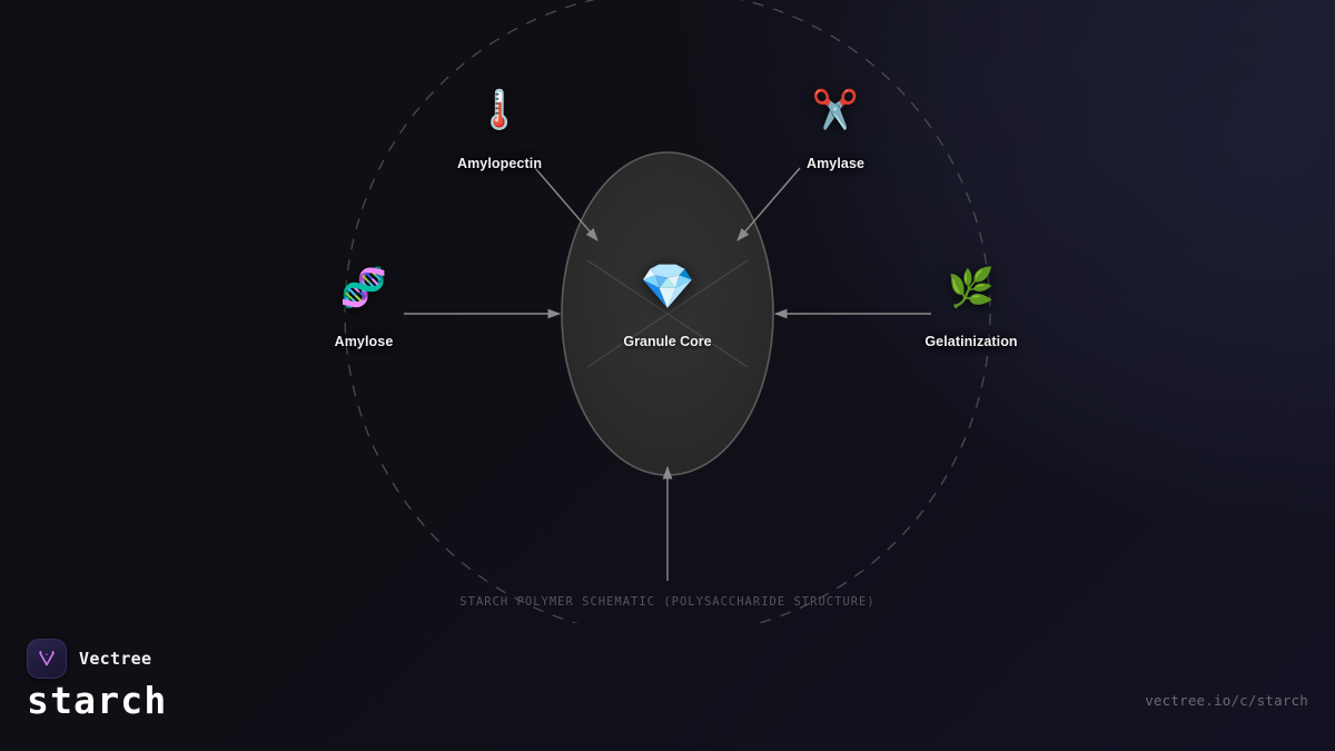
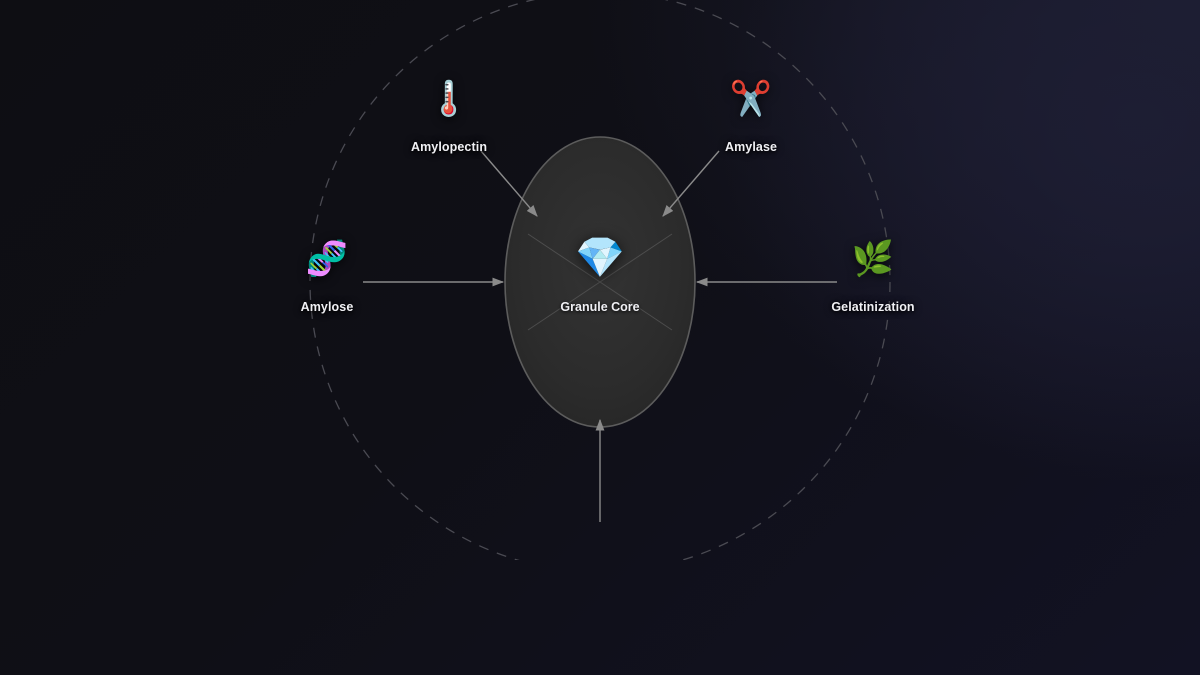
  💎
  Granule Core
  🌡️
  Amylopectin
  ✂️
  Amylase
  🧬
  Amylose
  🌿
  Gelatinization
- STARCH POLYMER SCHEMATIC (POLYSACCHARIDE STRUCTURE)
- Vectree
- starch
- vectree.io/c/starch
